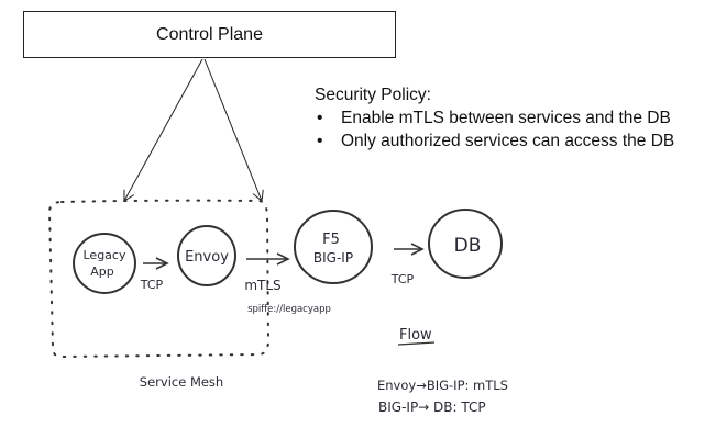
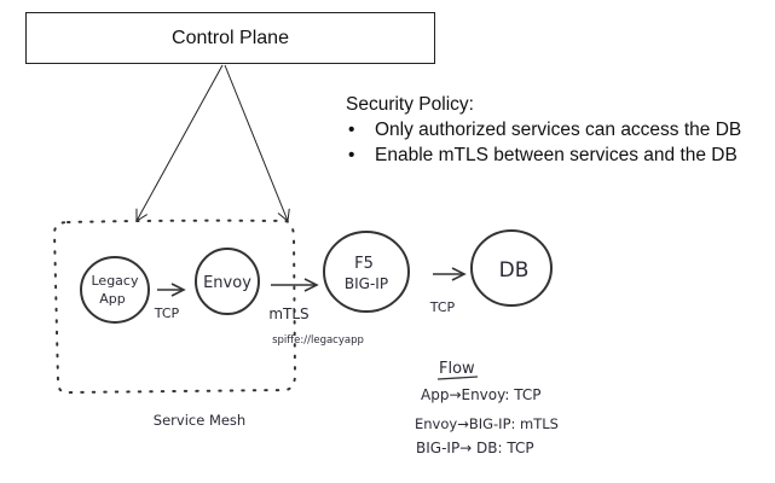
  Control Plane
  Security Policy:
  •
- Enable mTLS between services and the DB
+ Only authorized services can access the DB
  •
- Only authorized services can access the DB
+ Enable mTLS between services and the DB
  Legacy
  App
  TCP
  Envoy
  mTLS
  spiffe://legacyapp
  F5
  BIG-IP
  TCP
  DB
  Service Mesh
  Flow
+ App→Envoy: TCP
  Envoy→BIG-IP: mTLS
  BIG-IP→ DB: TCP
